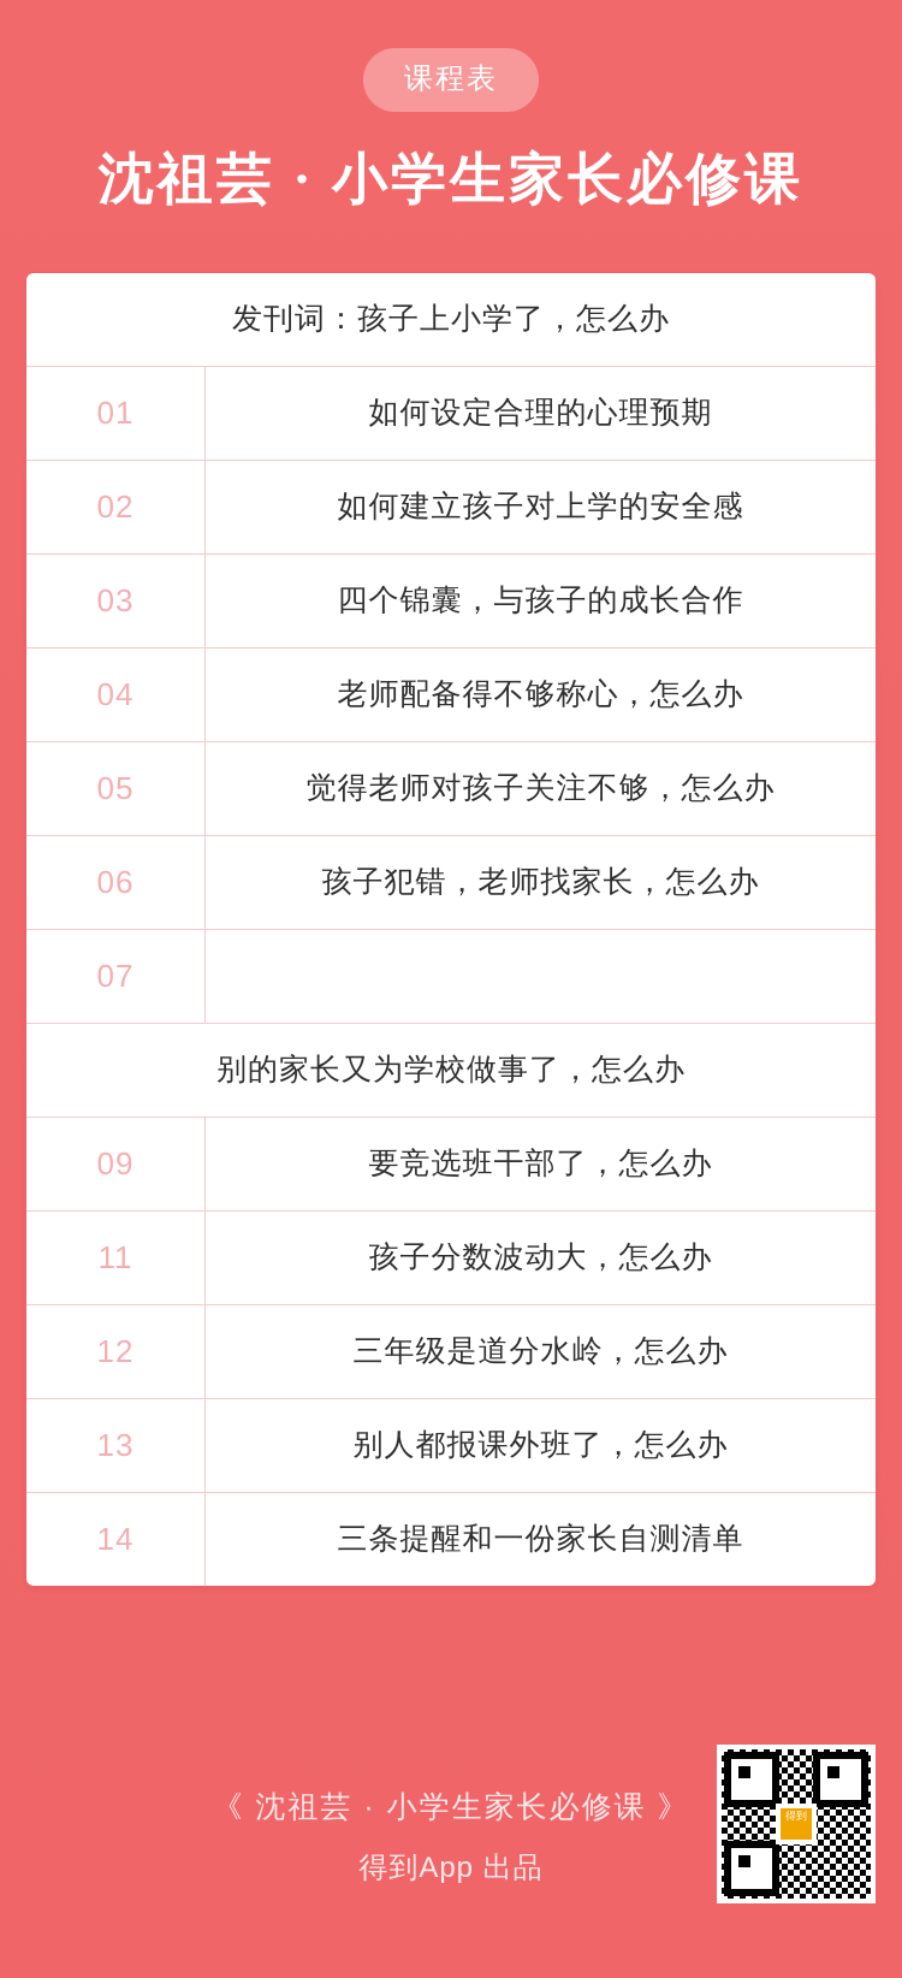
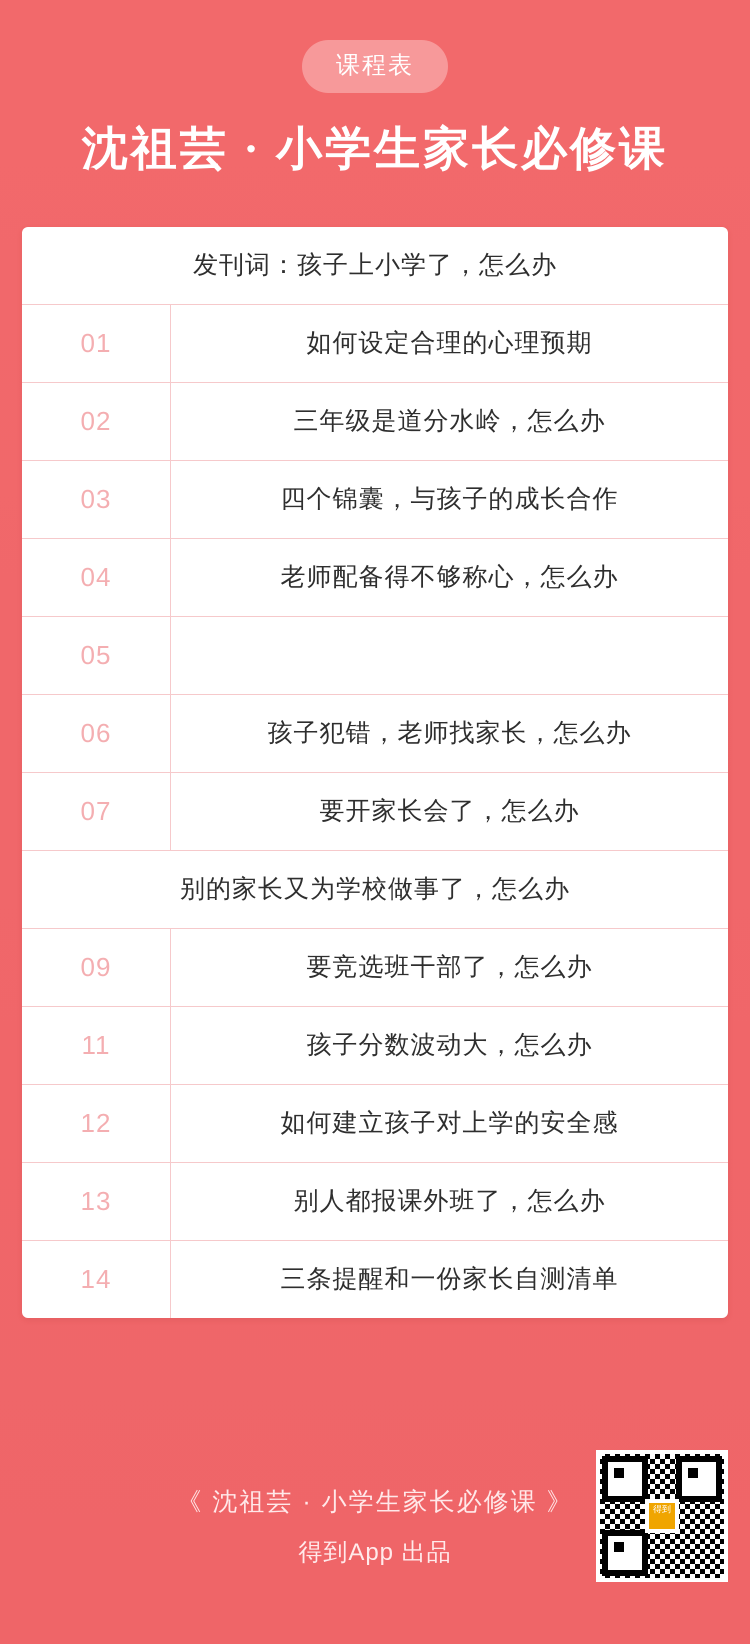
  课程表
  沈祖芸 · 小学生家长必修课
  发刊词：孩子上小学了，怎么办
  01
  如何设定合理的心理预期
  02
- 如何建立孩子对上学的安全感
+ 三年级是道分水岭，怎么办
  03
  四个锦囊，与孩子的成长合作
  04
  老师配备得不够称心，怎么办
  05
- 觉得老师对孩子关注不够，怎么办
  06
  孩子犯错，老师找家长，怎么办
  07
+ 要开家长会了，怎么办
  别的家长又为学校做事了，怎么办
  09
  要竞选班干部了，怎么办
  11
  孩子分数波动大，怎么办
  12
- 三年级是道分水岭，怎么办
+ 如何建立孩子对上学的安全感
  13
  别人都报课外班了，怎么办
  14
  三条提醒和一份家长自测清单
  《 沈祖芸 · 小学生家长必修课 》
  得到App 出品
  得到
